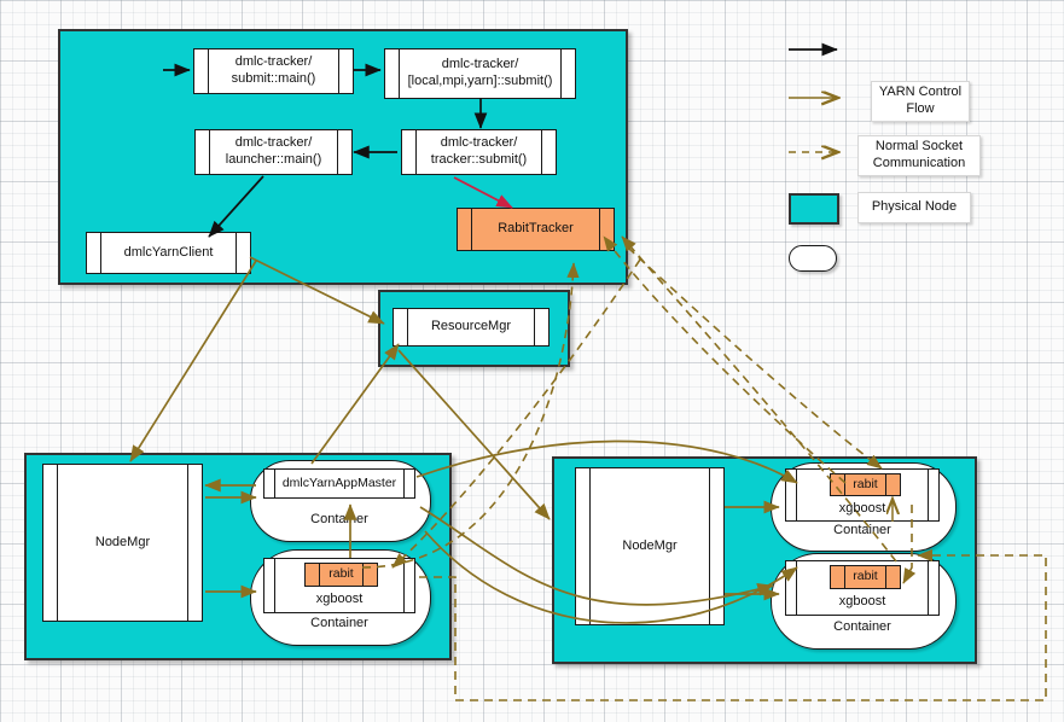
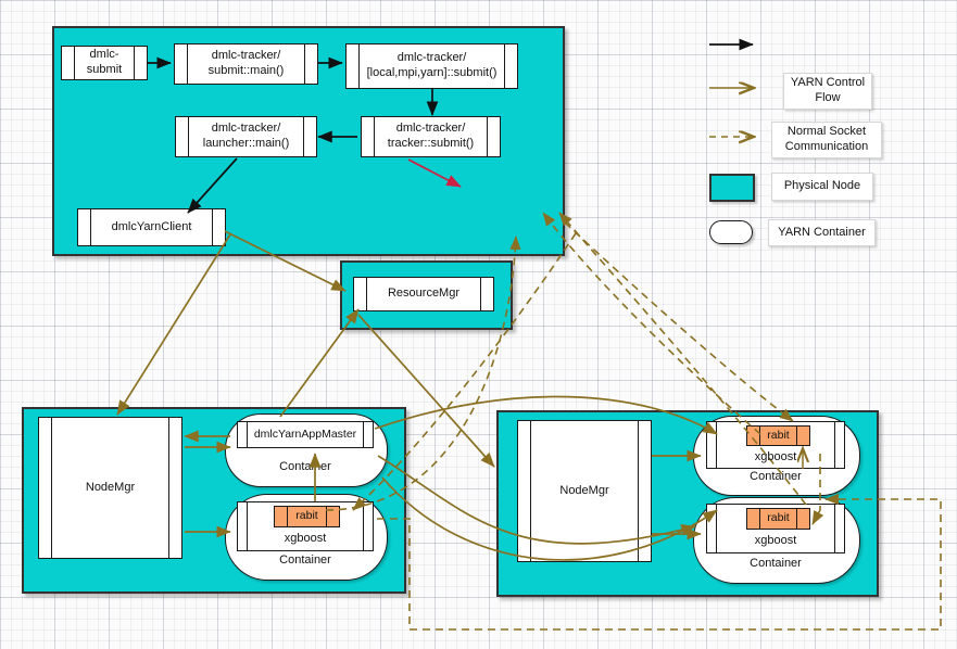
+ dmlc-submit
  dmlc-tracker/
  submit::main()
  dmlc-tracker/
  [local,mpi,yarn]::submit()
  dmlc-tracker/
  launcher::main()
  dmlc-tracker/
  tracker::submit()
  dmlcYarnClient
- RabitTracker
  ResourceMgr
  NodeMgr
  dmlcYarnAppMaster
  Container
  rabit
  xgboost
  Container
  NodeMgr
  rabit
  xgboost
  Container
  rabit
  xgboost
  Container
  YARN Control
  Flow
  Normal Socket
  Communication
  Physical Node
+ YARN Container
